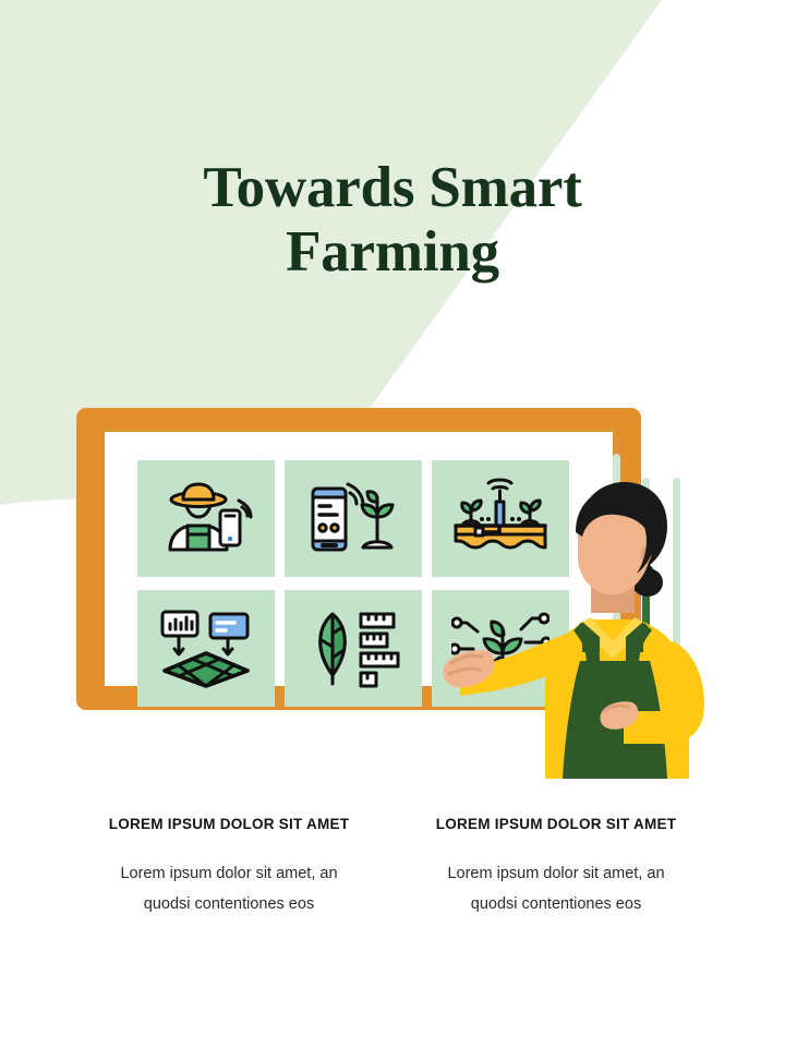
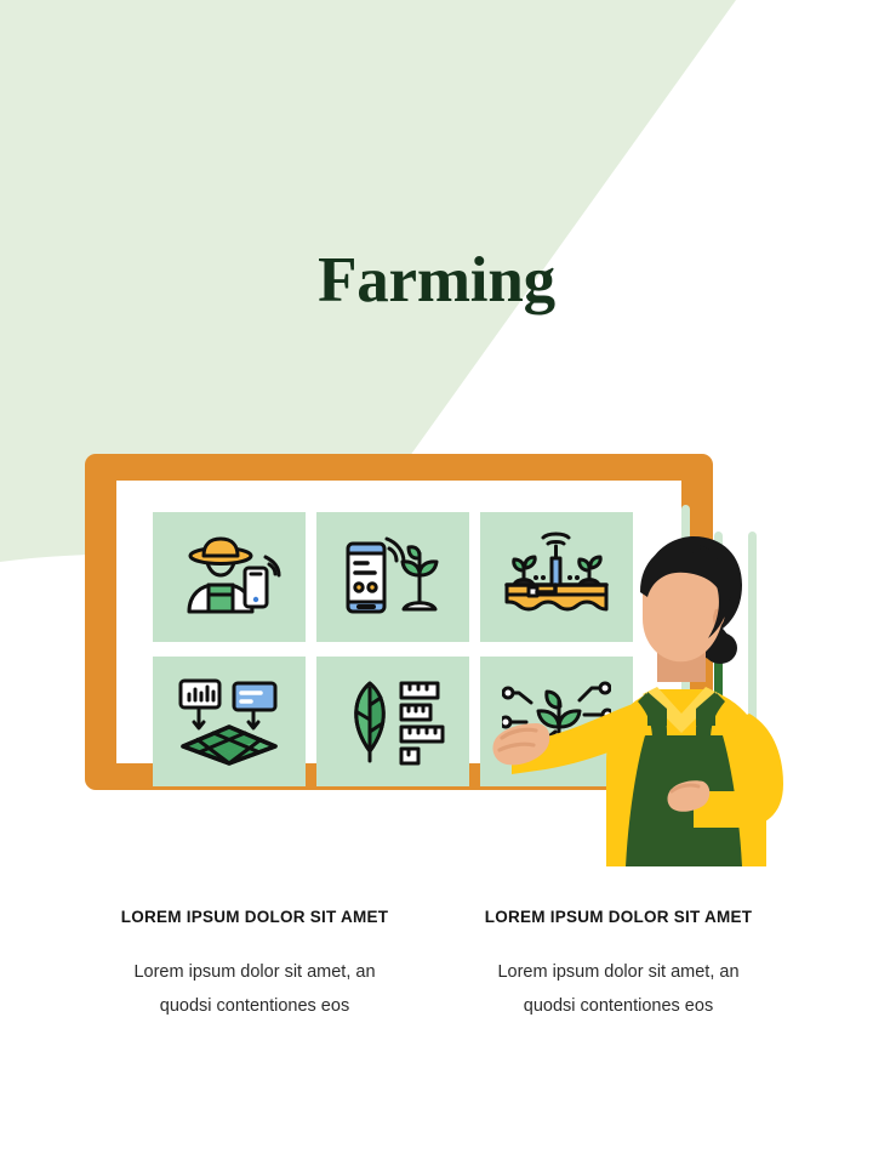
- Towards Smart
  Farming
  LOREM IPSUM DOLOR SIT AMET
  Lorem ipsum dolor sit amet, an quodsi contentiones eos
  LOREM IPSUM DOLOR SIT AMET
  Lorem ipsum dolor sit amet, an quodsi contentiones eos
